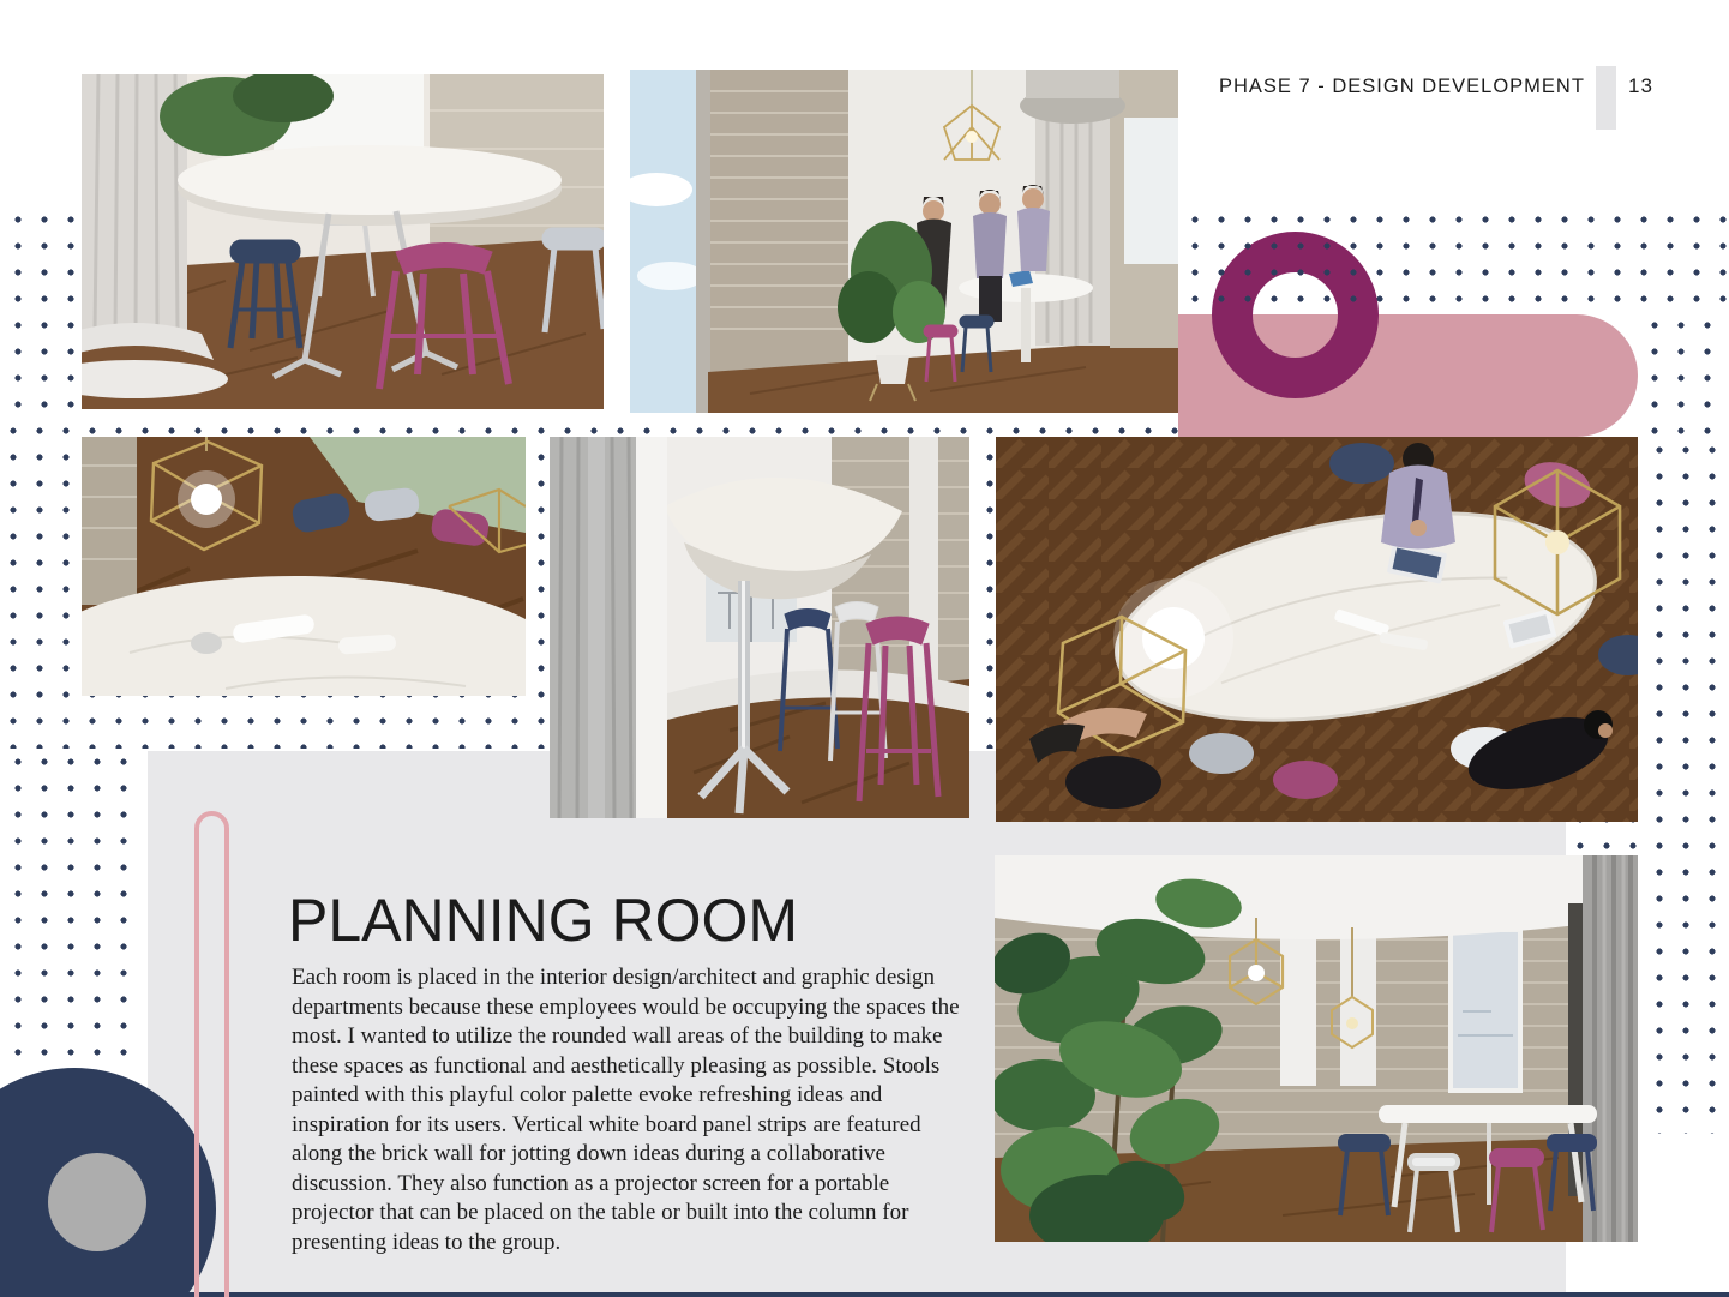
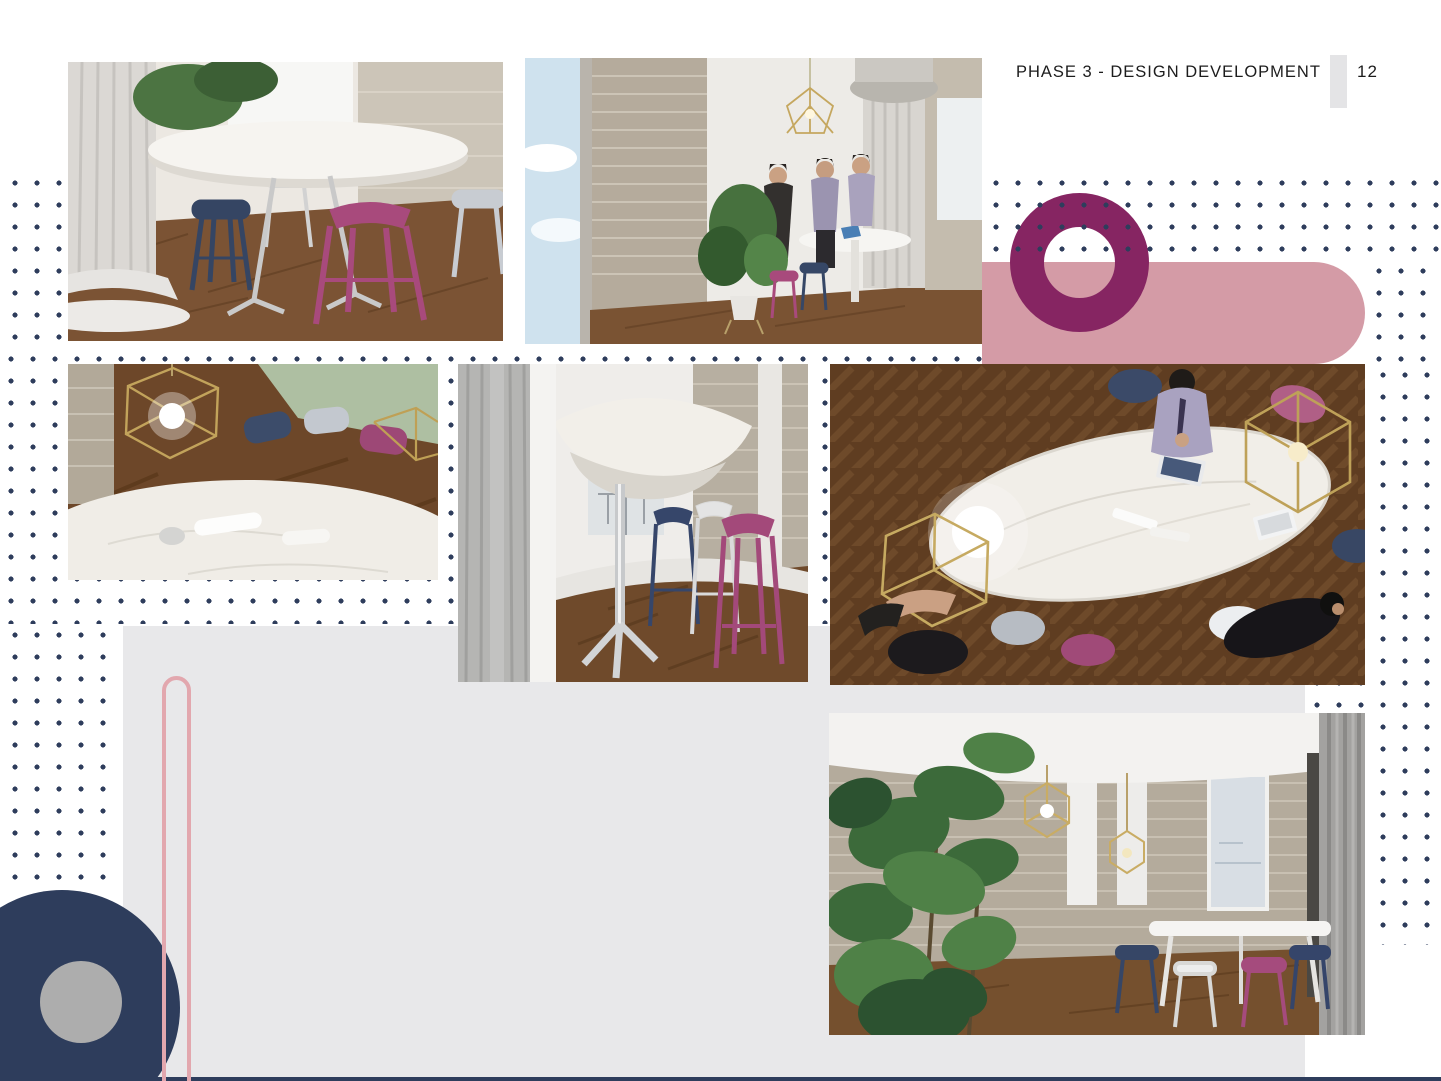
- PHASE 7 - DESIGN DEVELOPMENT
+ PHASE 3 - DESIGN DEVELOPMENT
- 13
+ 12
- PLANNING ROOM
- Each room is placed in the interior design/architect and graphic design departments because these employees would be occupying the spaces the most. I wanted to utilize the rounded wall areas of the building to make these spaces as functional and aesthetically pleasing as possible. Stools painted with this playful color palette evoke refreshing ideas and inspiration for its users. Vertical white board panel strips are featured along the brick wall for jotting down ideas during a collaborative discussion. They also function as a projector screen for a portable projector that can be placed on the table or built into the column for presenting ideas to the group.
